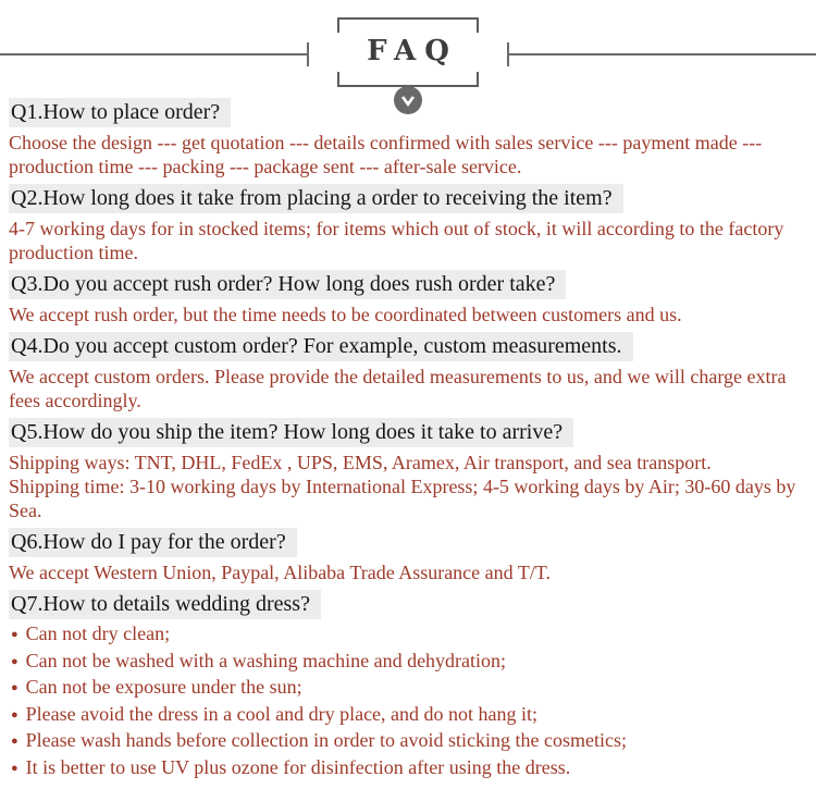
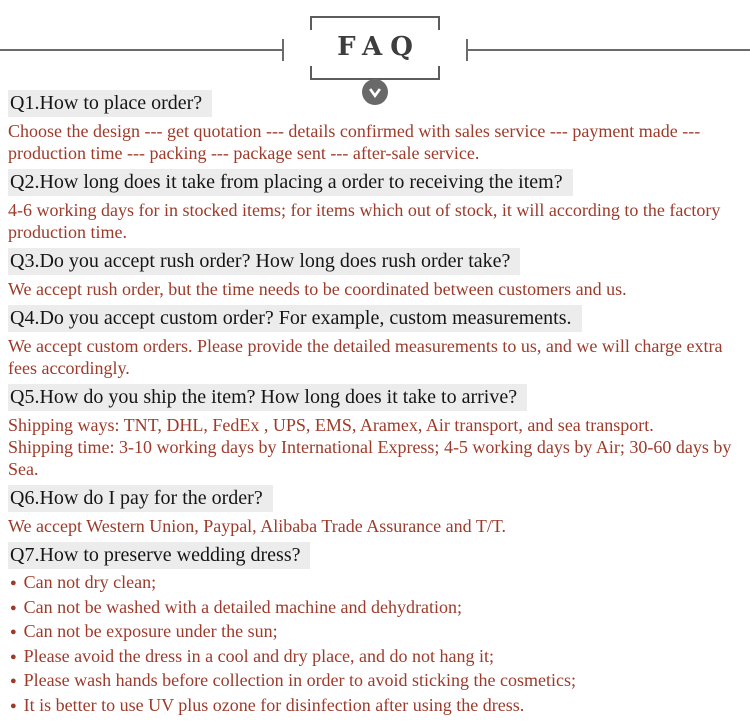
  FAQ
  Q1.How to place order?
  Choose the design --- get quotation --- details confirmed with sales service --- payment made --- production time --- packing --- package sent --- after-sale service.
  Q2.How long does it take from placing a order to receiving the item?
- 4-7 working days for in stocked items; for items which out of stock, it will according to the factory production time.
+ 4-6 working days for in stocked items; for items which out of stock, it will according to the factory production time.
  Q3.Do you accept rush order? How long does rush order take?
  We accept rush order, but the time needs to be coordinated between customers and us.
  Q4.Do you accept custom order? For example, custom measurements.
  We accept custom orders. Please provide the detailed measurements to us, and we will charge extra fees accordingly.
  Q5.How do you ship the item? How long does it take to arrive?
  Shipping ways: TNT, DHL, FedEx , UPS, EMS, Aramex, Air transport, and sea transport.
  Shipping time: 3-10 working days by International Express; 4-5 working days by Air; 30-60 days by Sea.
  Q6.How do I pay for the order?
  We accept Western Union, Paypal, Alibaba Trade Assurance and T/T.
- Q7.How to details wedding dress?
+ Q7.How to preserve wedding dress?
  ●
  Can not dry clean;
  ●
- Can not be washed with a washing machine and dehydration;
+ Can not be washed with a detailed machine and dehydration;
  ●
  Can not be exposure under the sun;
  ●
  Please avoid the dress in a cool and dry place, and do not hang it;
  ●
  Please wash hands before collection in order to avoid sticking the cosmetics;
  ●
  It is better to use UV plus ozone for disinfection after using the dress.
